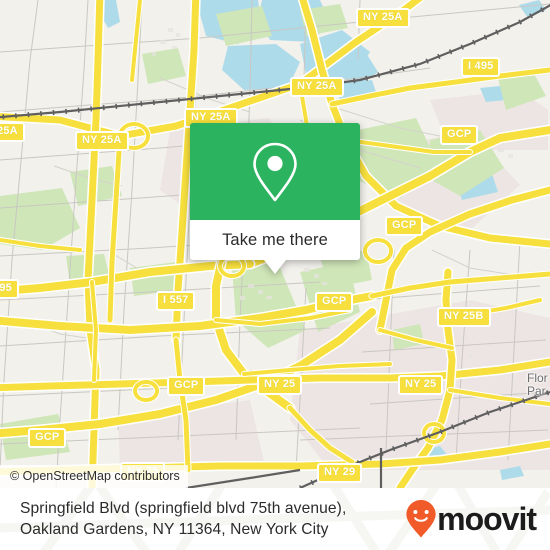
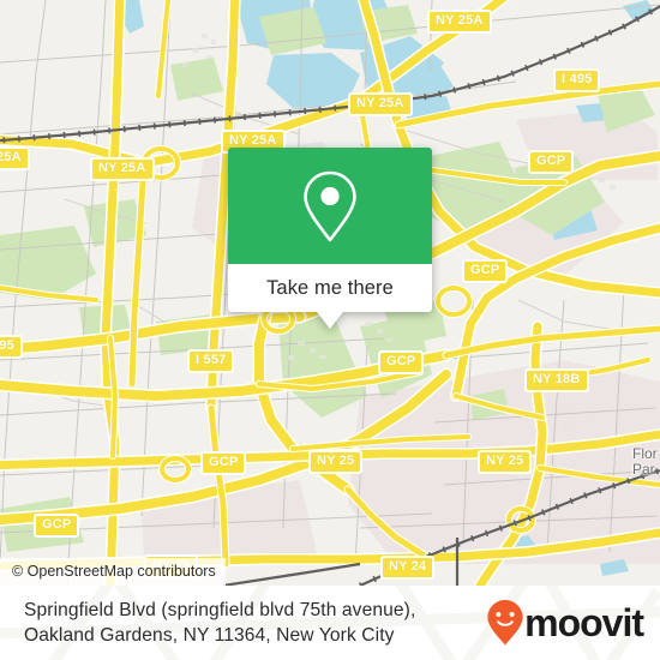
  NY 25A
  I 495
  NY 25A
  NY 25A
  GCP
  25A
  NY 25A
  GCP
  I 557
  GCP
- NY 25B
+ NY 18B
  GCP
  NY 25
  NY 25
  GCP
  NY 25
- NY 29
+ NY 24
  Flor
  Par
  © OpenStreetMap contributors
  Take me there
  Springfield Blvd (springfield blvd 75th avenue),
  Oakland Gardens, NY 11364, New York City
  moovit
